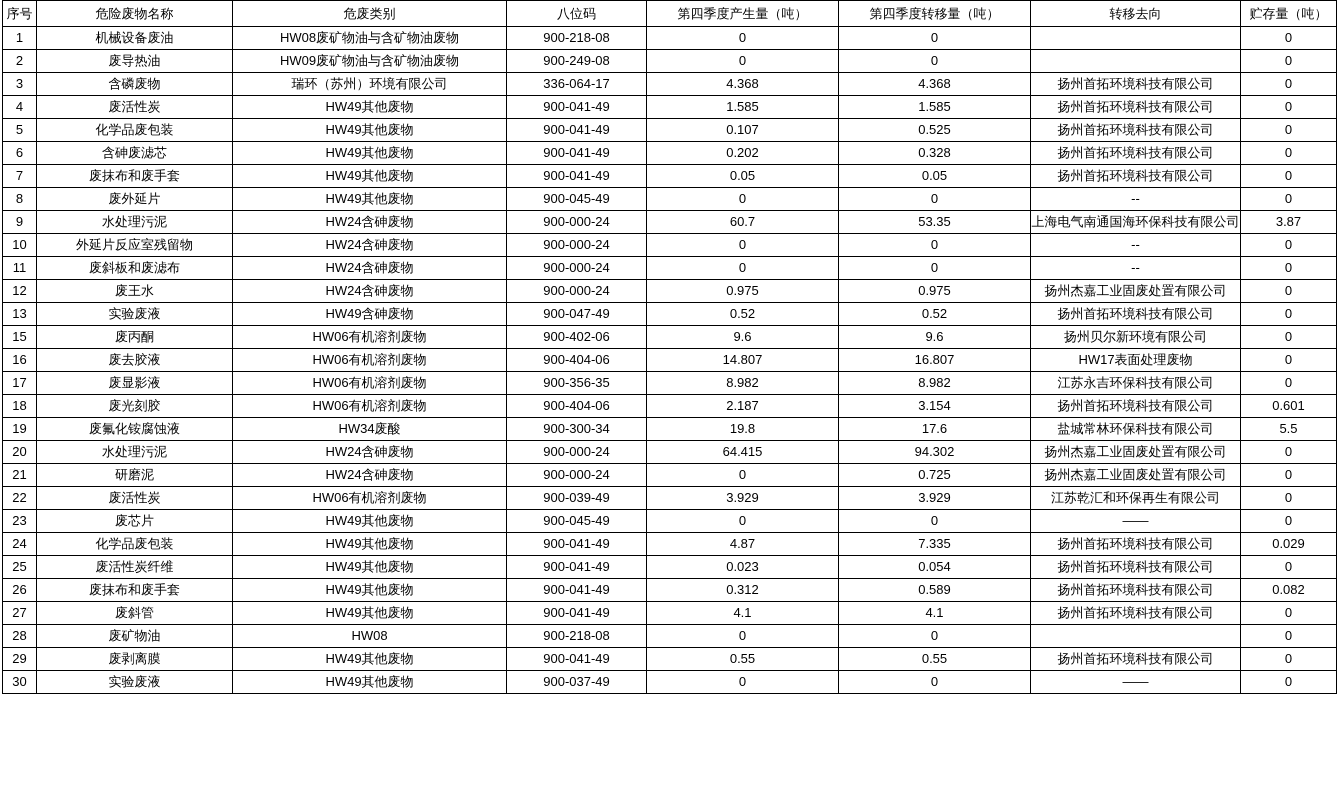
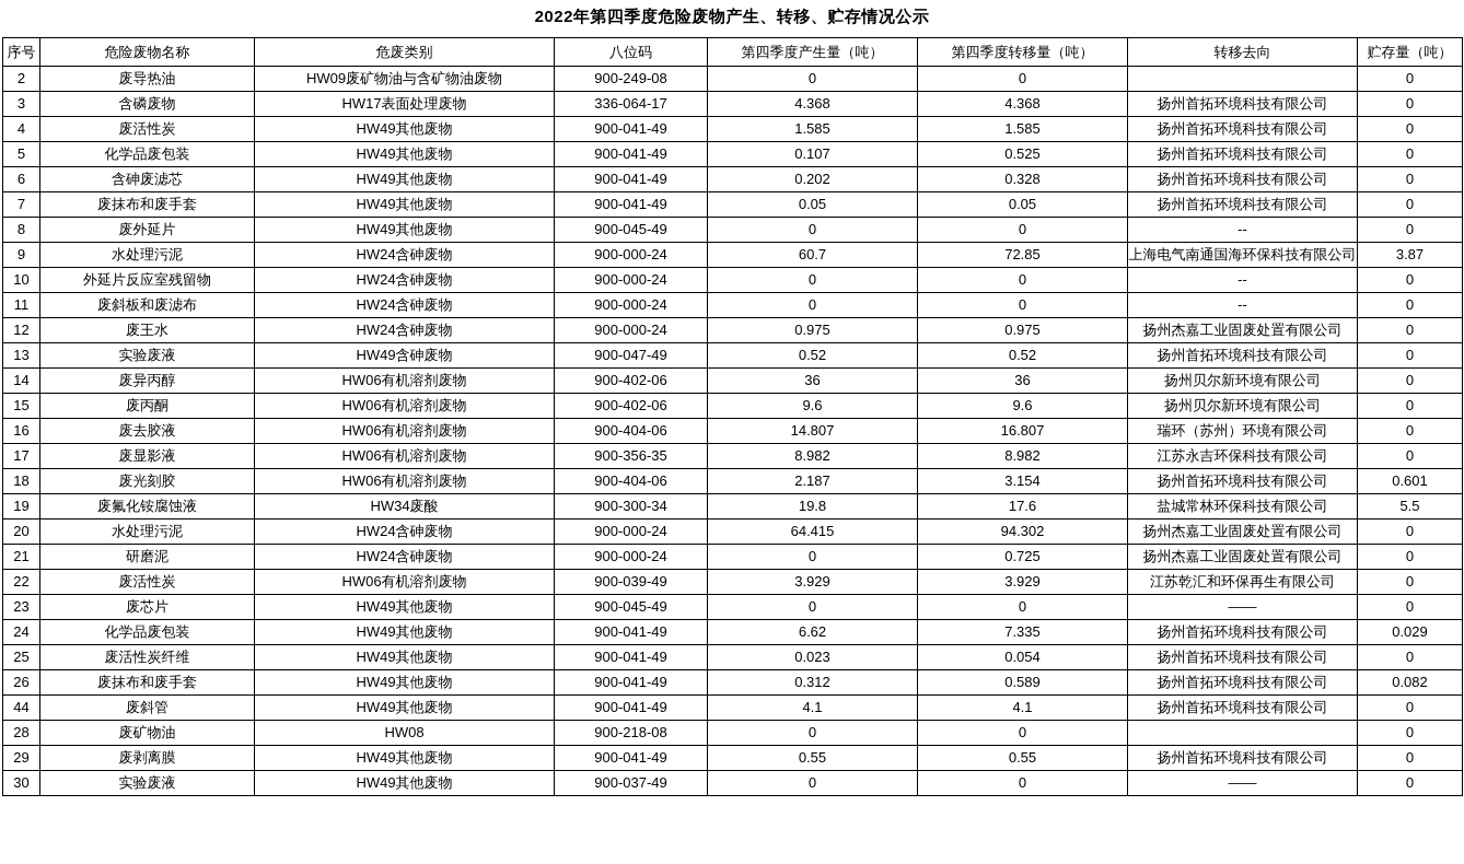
+ 2022年第四季度危险废物产生、转移、贮存情况公示
  序号	危险废物名称	危废类别	八位码	第四季度产生量（吨）	第四季度转移量（吨）	转移去向	贮存量（吨）
- 1	机械设备废油	HW08废矿物油与含矿物油废物	900-218-08	0	0		0
  2	废导热油	HW09废矿物油与含矿物油废物	900-249-08	0	0		0
- 3	含磷废物	瑞环（苏州）环境有限公司	336-064-17	4.368	4.368	扬州首拓环境科技有限公司	0
+ 3	含磷废物	HW17表面处理废物	336-064-17	4.368	4.368	扬州首拓环境科技有限公司	0
  4	废活性炭	HW49其他废物	900-041-49	1.585	1.585	扬州首拓环境科技有限公司	0
  5	化学品废包装	HW49其他废物	900-041-49	0.107	0.525	扬州首拓环境科技有限公司	0
  6	含砷废滤芯	HW49其他废物	900-041-49	0.202	0.328	扬州首拓环境科技有限公司	0
  7	废抹布和废手套	HW49其他废物	900-041-49	0.05	0.05	扬州首拓环境科技有限公司	0
  8	废外延片	HW49其他废物	900-045-49	0	0	--	0
- 9	水处理污泥	HW24含砷废物	900-000-24	60.7	53.35	上海电气南通国海环保科技有限公司	3.87
+ 9	水处理污泥	HW24含砷废物	900-000-24	60.7	72.85	上海电气南通国海环保科技有限公司	3.87
  10	外延片反应室残留物	HW24含砷废物	900-000-24	0	0	--	0
  11	废斜板和废滤布	HW24含砷废物	900-000-24	0	0	--	0
  12	废王水	HW24含砷废物	900-000-24	0.975	0.975	扬州杰嘉工业固废处置有限公司	0
  13	实验废液	HW49含砷废物	900-047-49	0.52	0.52	扬州首拓环境科技有限公司	0
+ 14	废异丙醇	HW06有机溶剂废物	900-402-06	36	36	扬州贝尔新环境有限公司	0
  15	废丙酮	HW06有机溶剂废物	900-402-06	9.6	9.6	扬州贝尔新环境有限公司	0
- 16	废去胶液	HW06有机溶剂废物	900-404-06	14.807	16.807	HW17表面处理废物	0
+ 16	废去胶液	HW06有机溶剂废物	900-404-06	14.807	16.807	瑞环（苏州）环境有限公司	0
  17	废显影液	HW06有机溶剂废物	900-356-35	8.982	8.982	江苏永吉环保科技有限公司	0
  18	废光刻胶	HW06有机溶剂废物	900-404-06	2.187	3.154	扬州首拓环境科技有限公司	0.601
  19	废氟化铵腐蚀液	HW34废酸	900-300-34	19.8	17.6	盐城常林环保科技有限公司	5.5
  20	水处理污泥	HW24含砷废物	900-000-24	64.415	94.302	扬州杰嘉工业固废处置有限公司	0
  21	研磨泥	HW24含砷废物	900-000-24	0	0.725	扬州杰嘉工业固废处置有限公司	0
  22	废活性炭	HW06有机溶剂废物	900-039-49	3.929	3.929	江苏乾汇和环保再生有限公司	0
  23	废芯片	HW49其他废物	900-045-49	0	0	——	0
- 24	化学品废包装	HW49其他废物	900-041-49	4.87	7.335	扬州首拓环境科技有限公司	0.029
+ 24	化学品废包装	HW49其他废物	900-041-49	6.62	7.335	扬州首拓环境科技有限公司	0.029
  25	废活性炭纤维	HW49其他废物	900-041-49	0.023	0.054	扬州首拓环境科技有限公司	0
  26	废抹布和废手套	HW49其他废物	900-041-49	0.312	0.589	扬州首拓环境科技有限公司	0.082
- 27	废斜管	HW49其他废物	900-041-49	4.1	4.1	扬州首拓环境科技有限公司	0
+ 44	废斜管	HW49其他废物	900-041-49	4.1	4.1	扬州首拓环境科技有限公司	0
  28	废矿物油	HW08	900-218-08	0	0		0
  29	废剥离膜	HW49其他废物	900-041-49	0.55	0.55	扬州首拓环境科技有限公司	0
  30	实验废液	HW49其他废物	900-037-49	0	0	——	0
